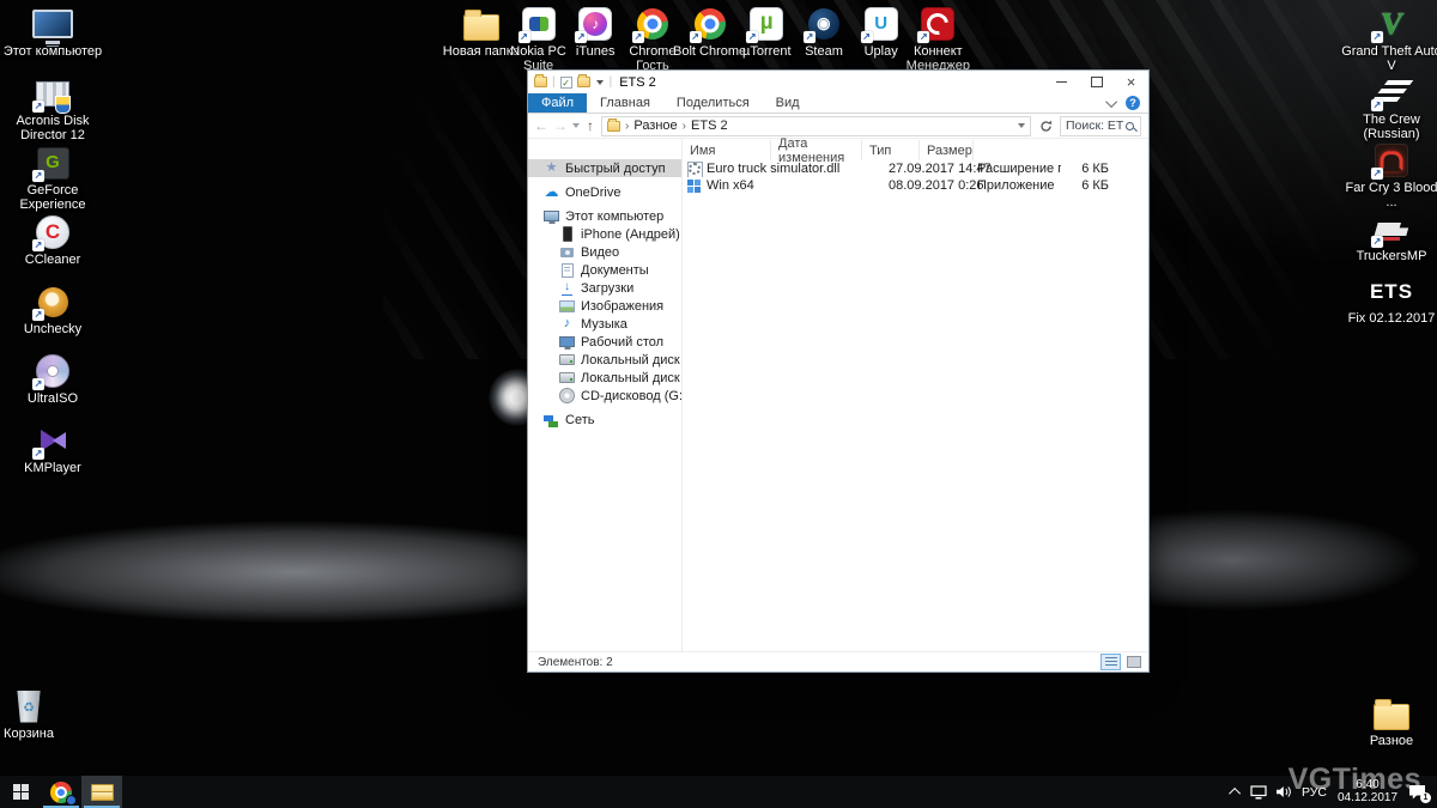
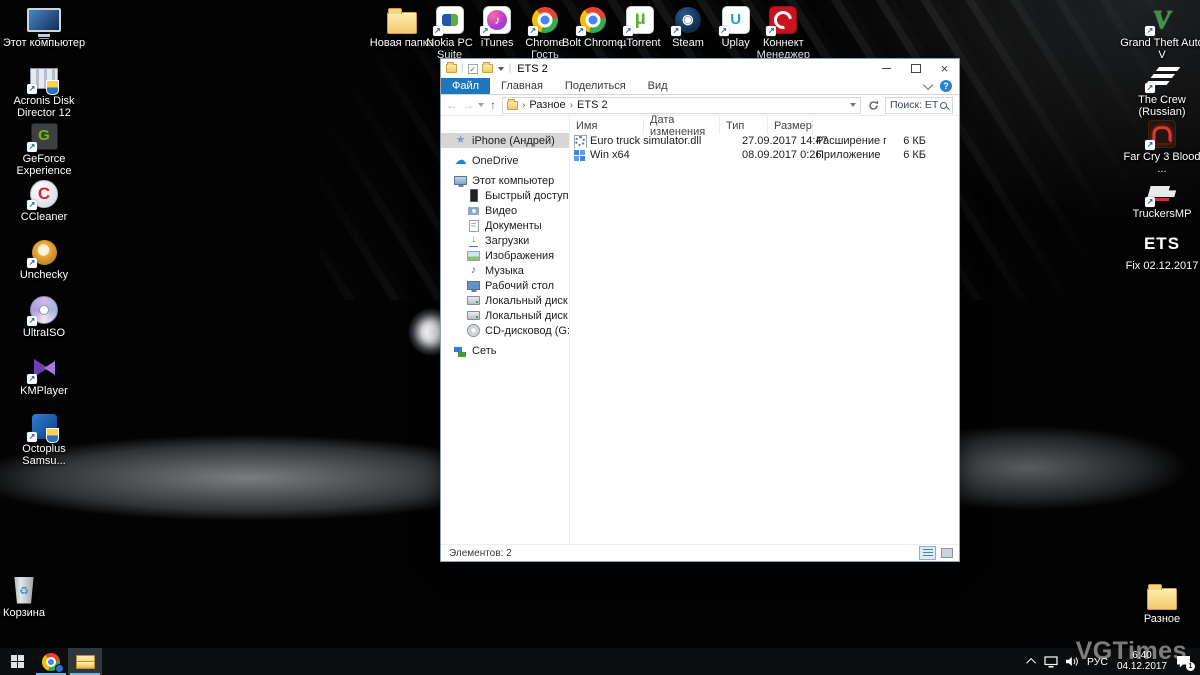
  Новая папка
  Nokia PC Suite
  iTunes
  Chrome Гость
  Bolt Chrome
  µTorrent
  Steam
  Uplay
  Коннект Менеджер
  Этот компьютер
  Acronis Disk Director 12
  GeForce Experience
  CCleaner
  Unchecky
  UltraISO
  KMPlayer
+ Octoplus Samsu...
  Grand Theft Aut V
  The Crew (Russian)
  Far Cry 3 Blood ...
  TruckersMP
  ETS
  Fix 02.12.2017
  Корзина
  Разное
  |
  |
  ETS 2
  ×
  Файл
  Главная
  Поделиться
  Вид
  ?
  ←
  →
  ↑
  ›
  Разное
  ›
  ETS 2
  Поиск: ET
- Быстрый доступ
+ iPhone (Андрей)
  OneDrive
  Этот компьютер
- iPhone (Андрей)
+ Быстрый доступ
  Видео
  Документы
  Загрузки
  Изображения
  Музыка
  Рабочий стол
  Локальный диск
  Локальный диск
  CD-дисковод (G:
  Сеть
  Имя
  Дата изменения
  Тип
  Размер
  Euro truck simulator.dll
  27.09.2017 14:
  6 КБ
  Win x64
  08.09.2017 0:2
  Приложение
  6 КБ
  Элементов: 2
  РУС
  6:40
  04.12.2017
  VGTimes
